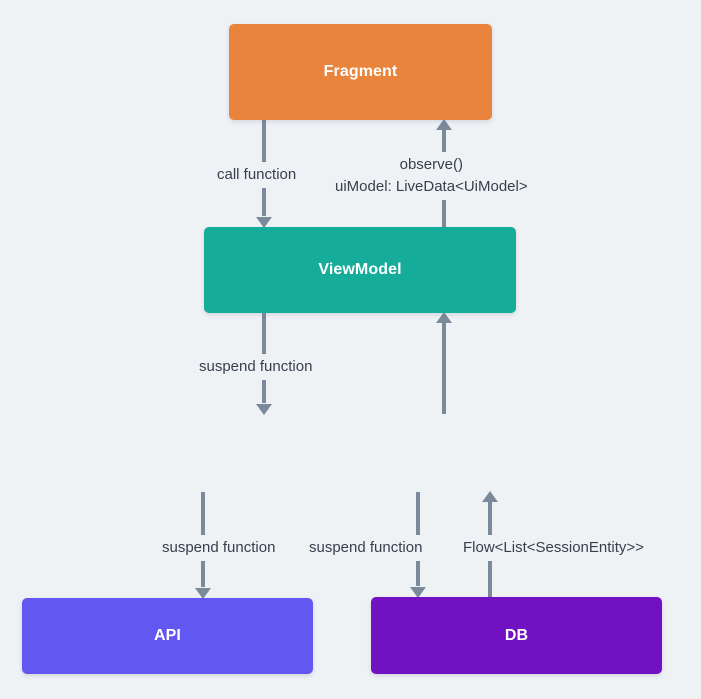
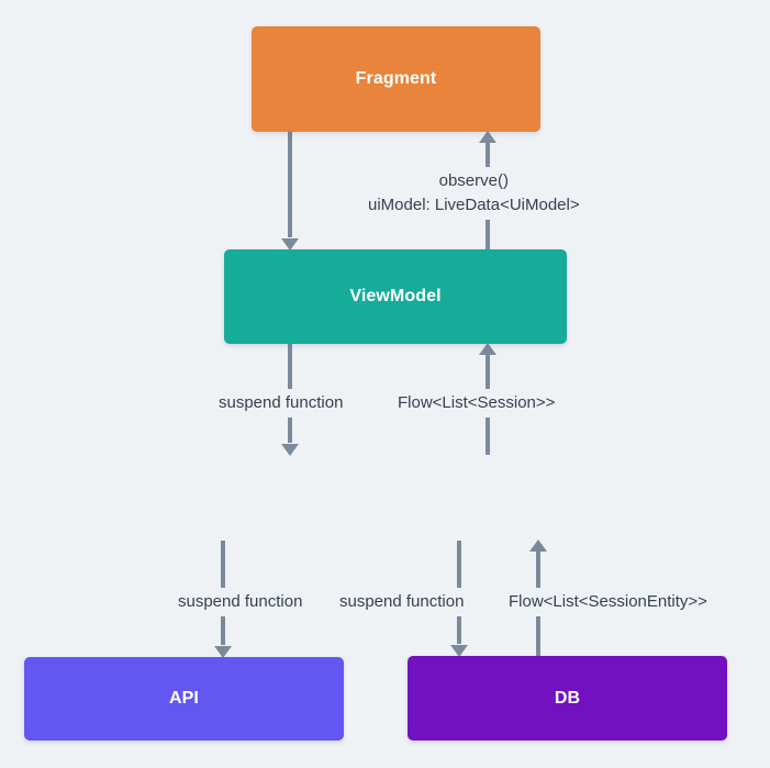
- call function
  observe()
  uiModel: LiveData<UiModel>
  suspend function
+ Flow<List<Session>>
  suspend function
  suspend function
  Flow<List<SessionEntity>>
  Fragment
  ViewModel
  API
  DB
